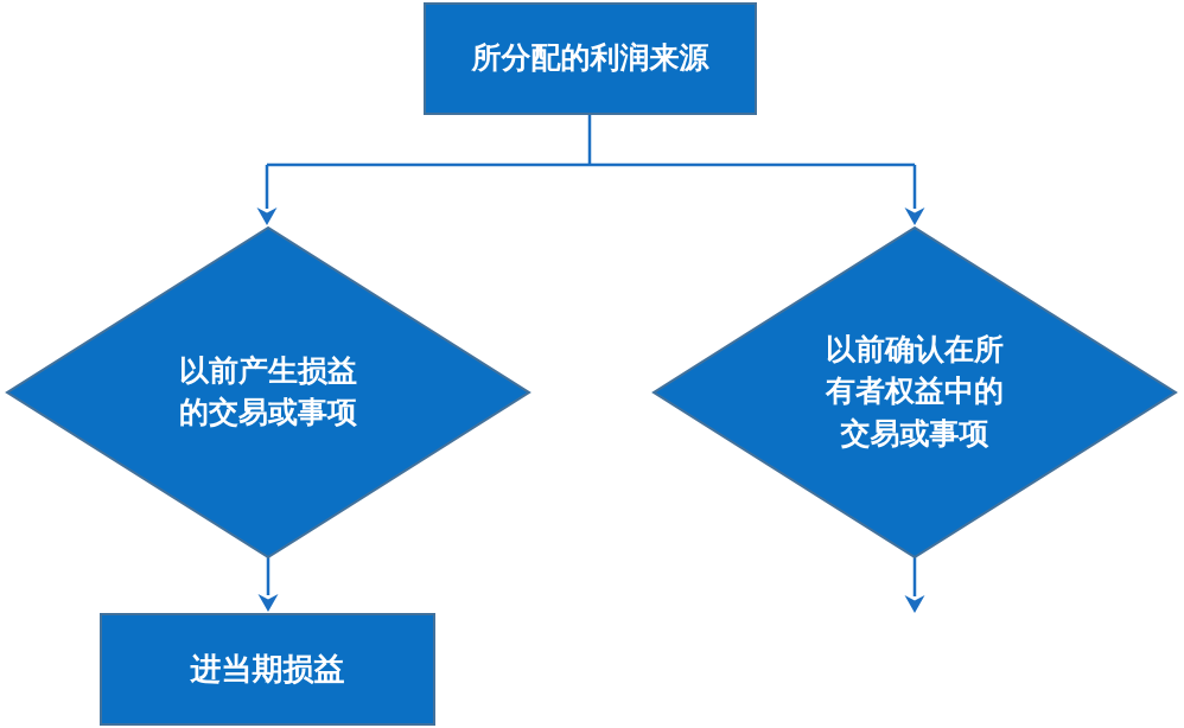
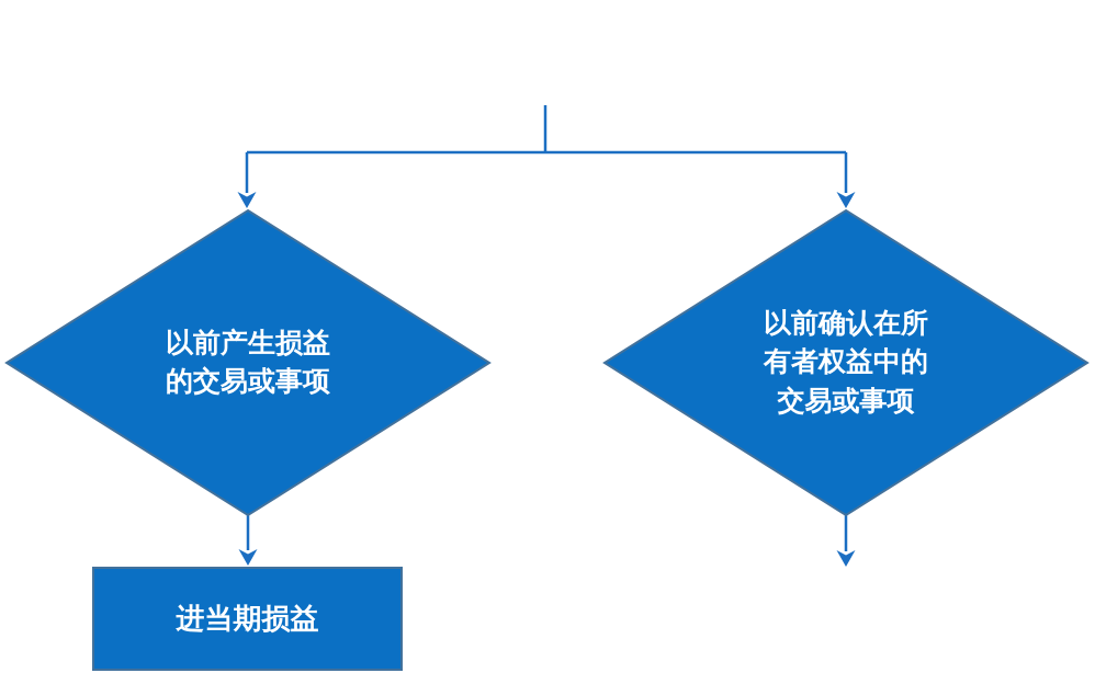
- 所分配的利润来源
  以前产生损益
  的交易或事项
  以前确认在所
  有者权益中的
  交易或事项
  进当期损益
